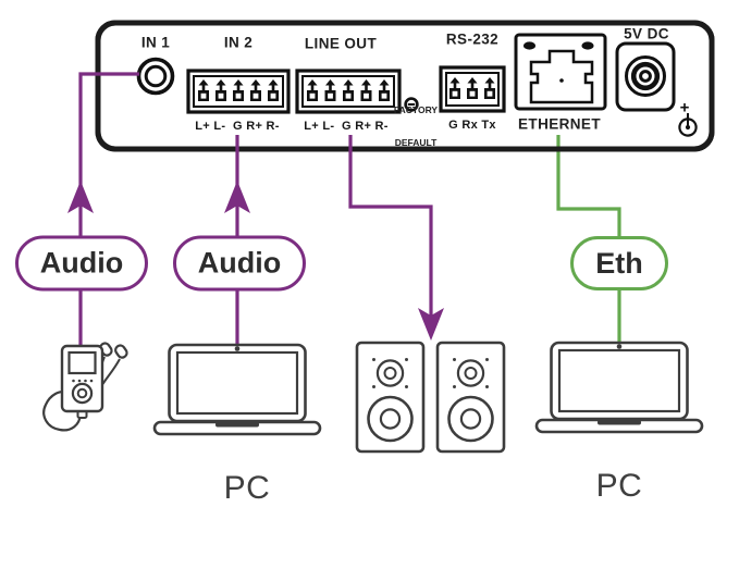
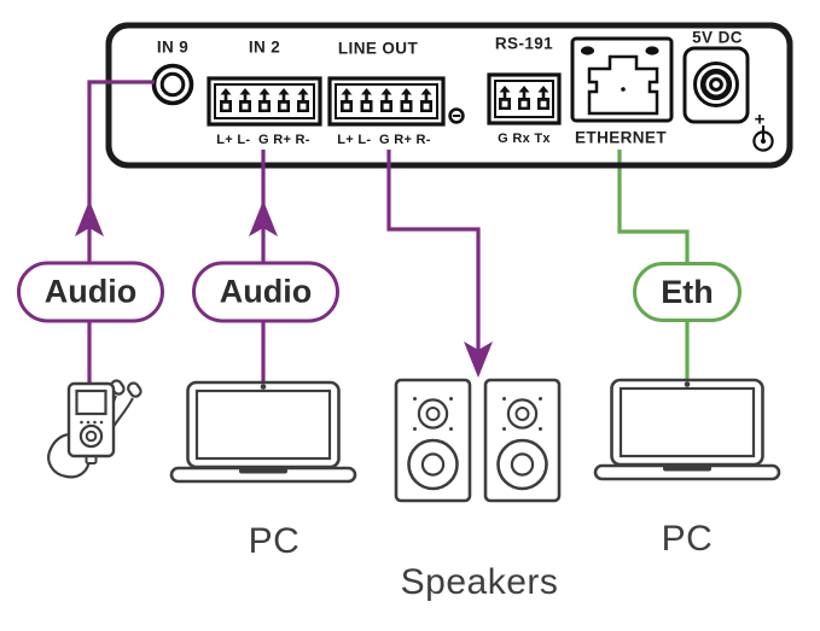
- IN 1
+ IN 9
  IN 2
  LINE OUT
- RS-232
+ RS-191
  ETHERNET
  5V DC
  L+ L- G R+ R-
  L+ L- G R+ R-
  G Rx Tx
- FACTORY
- DEFAULT
  +
  Audio
  Audio
  Eth
  PC
+ Speakers
  PC
